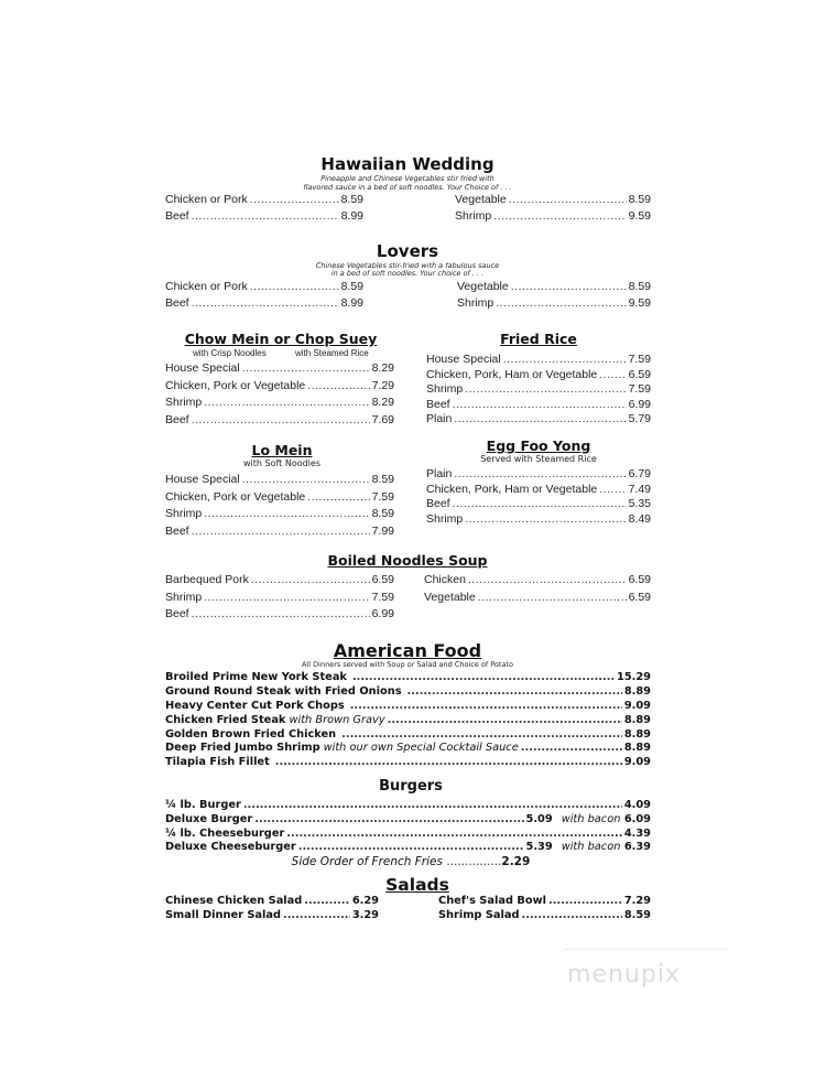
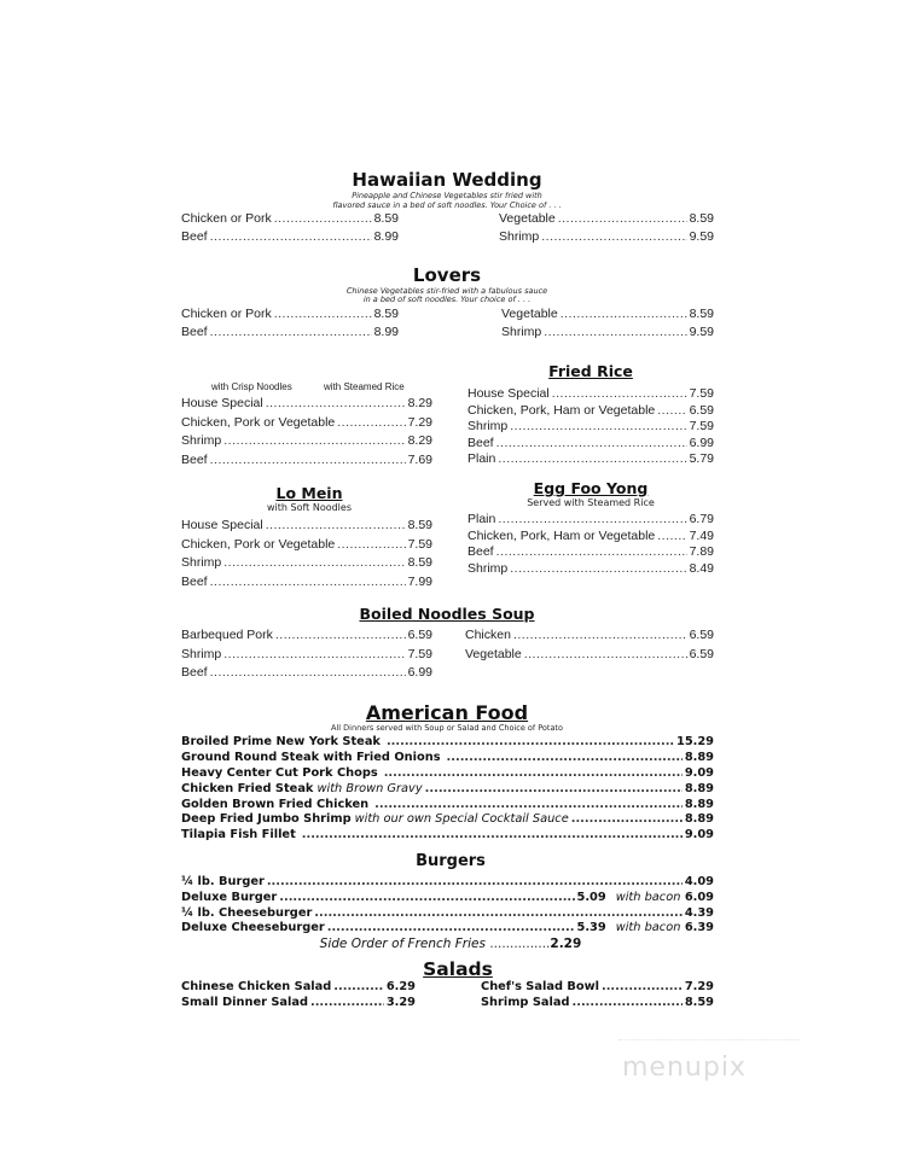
  Hawaiian Wedding
  Pineapple and Chinese Vegetables stir fried with
  flavored sauce in a bed of soft noodles. Your Choice of . . .
  Chicken or Pork
  8.59
  Beef
  8.99
  Vegetable
  8.59
  Shrimp
  9.59
  Lovers
  Chinese Vegetables stir-fried with a fabulous sauce
  in a bed of soft noodles. Your choice of . . .
  Chicken or Pork
  8.59
  Beef
  8.99
  Vegetable
  8.59
  Shrimp
  9.59
- Chow Mein or Chop Suey
  with Crisp Noodles
  with Steamed Rice
  House Special
  8.29
  Chicken, Pork or Vegetable
  7.29
  Shrimp
  8.29
  Beef
  7.69
  Fried Rice
  House Special
  7.59
  Chicken, Pork, Ham or Vegetable
  6.59
  Shrimp
  7.59
  Beef
  6.99
  Plain
  5.79
  Lo Mein
  with Soft Noodles
  House Special
  8.59
  Chicken, Pork or Vegetable
  7.59
  Shrimp
  8.59
  Beef
  7.99
  Egg Foo Yong
  Served with Steamed Rice
  Plain
  6.79
  Chicken, Pork, Ham or Vegetable
  7.49
  Beef
- 5.35
+ 7.89
  Shrimp
  8.49
  Boiled Noodles Soup
  Barbequed Pork
  6.59
  Shrimp
  7.59
  Beef
  6.99
  Chicken
  6.59
  Vegetable
  6.59
  American Food
  All Dinners served with Soup or Salad and Choice of Potato
  Broiled Prime New York Steak
  15.29
  Ground Round Steak with Fried Onions
  8.89
  Heavy Center Cut Pork Chops
  9.09
  Chicken Fried Steak
  with Brown Gravy
  8.89
  Golden Brown Fried Chicken
  8.89
  Deep Fried Jumbo Shrimp
  with our own Special Cocktail Sauce
  8.89
  Tilapia Fish Fillet
  9.09
  Burgers
  ¼ lb. Burger
  4.09
  Deluxe Burger
  5.09
  with bacon 6.09
  ¼ lb. Cheeseburger
  4.39
  Deluxe Cheeseburger
  5.39
  with bacon 6.39
  Side Order of French Fries ...............2.29
  Salads
  Chinese Chicken Salad
  6.29
  Small Dinner Salad
  3.29
  Chef's Salad Bowl
  7.29
  Shrimp Salad
  8.59
  menupix
